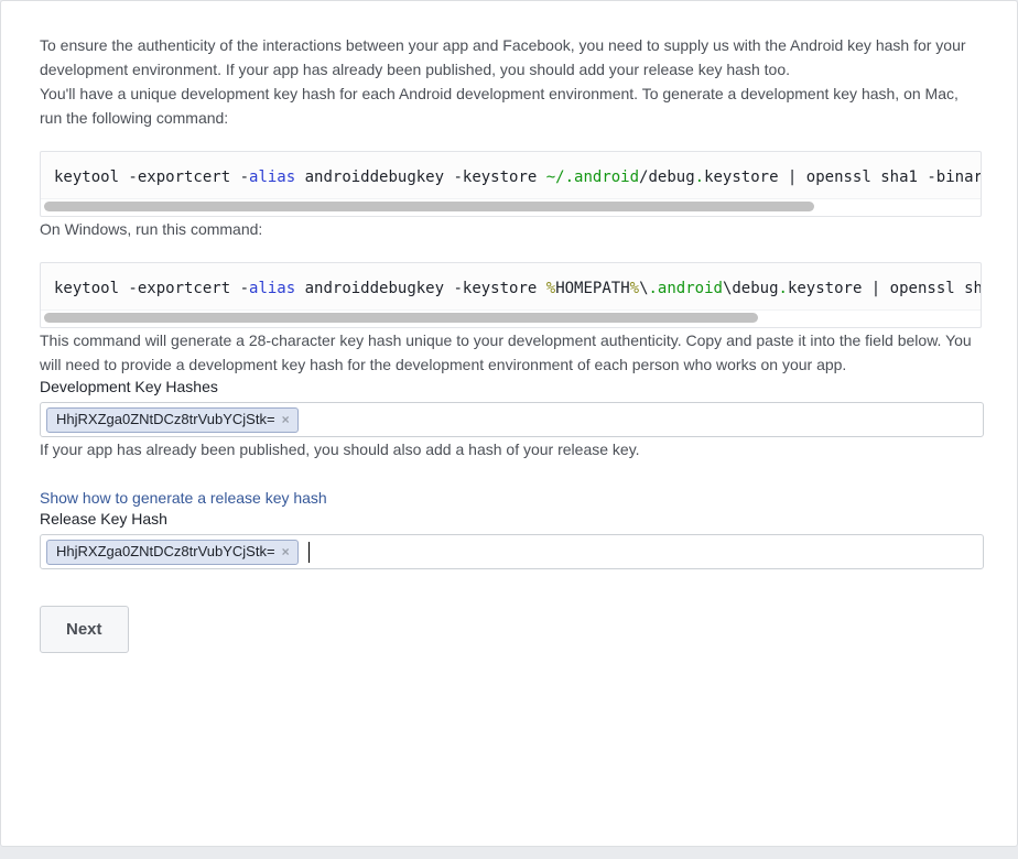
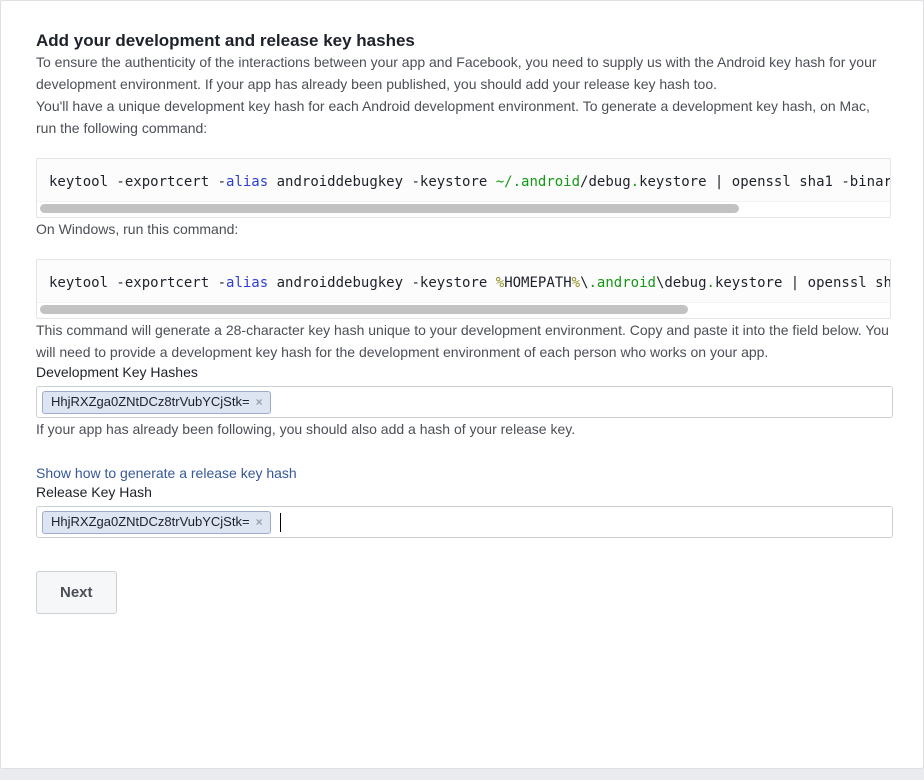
+ Add your development and release key hashes
  To ensure the authenticity of the interactions between your app and Facebook, you need to supply us with the Android key hash for your development environment. If your app has already been published, you should add your release key hash too.
  You'll have a unique development key hash for each Android development environment. To generate a development key hash, on Mac, run the following command:
  keytool -exportcert -alias androiddebugkey -keystore ~/.android/debug.keystore | openssl sha1 -binar
  On Windows, run this command:
  keytool -exportcert -alias androiddebugkey -keystore %HOMEPATH%\.android\debug.keystore | openssl sh
- This command will generate a 28-character key hash unique to your development authenticity. Copy and paste it into the field below. You will need to provide a development key hash for the development environment of each person who works on your app.
+ This command will generate a 28-character key hash unique to your development environment. Copy and paste it into the field below. You will need to provide a development key hash for the development environment of each person who works on your app.
  Development Key Hashes
  HhjRXZga0ZNtDCz8trVubYCjStk=
  ×
- If your app has already been published, you should also add a hash of your release key.
+ If your app has already been following, you should also add a hash of your release key.
  Show how to generate a release key hash
  Release Key Hash
  HhjRXZga0ZNtDCz8trVubYCjStk=
  ×
  Next
